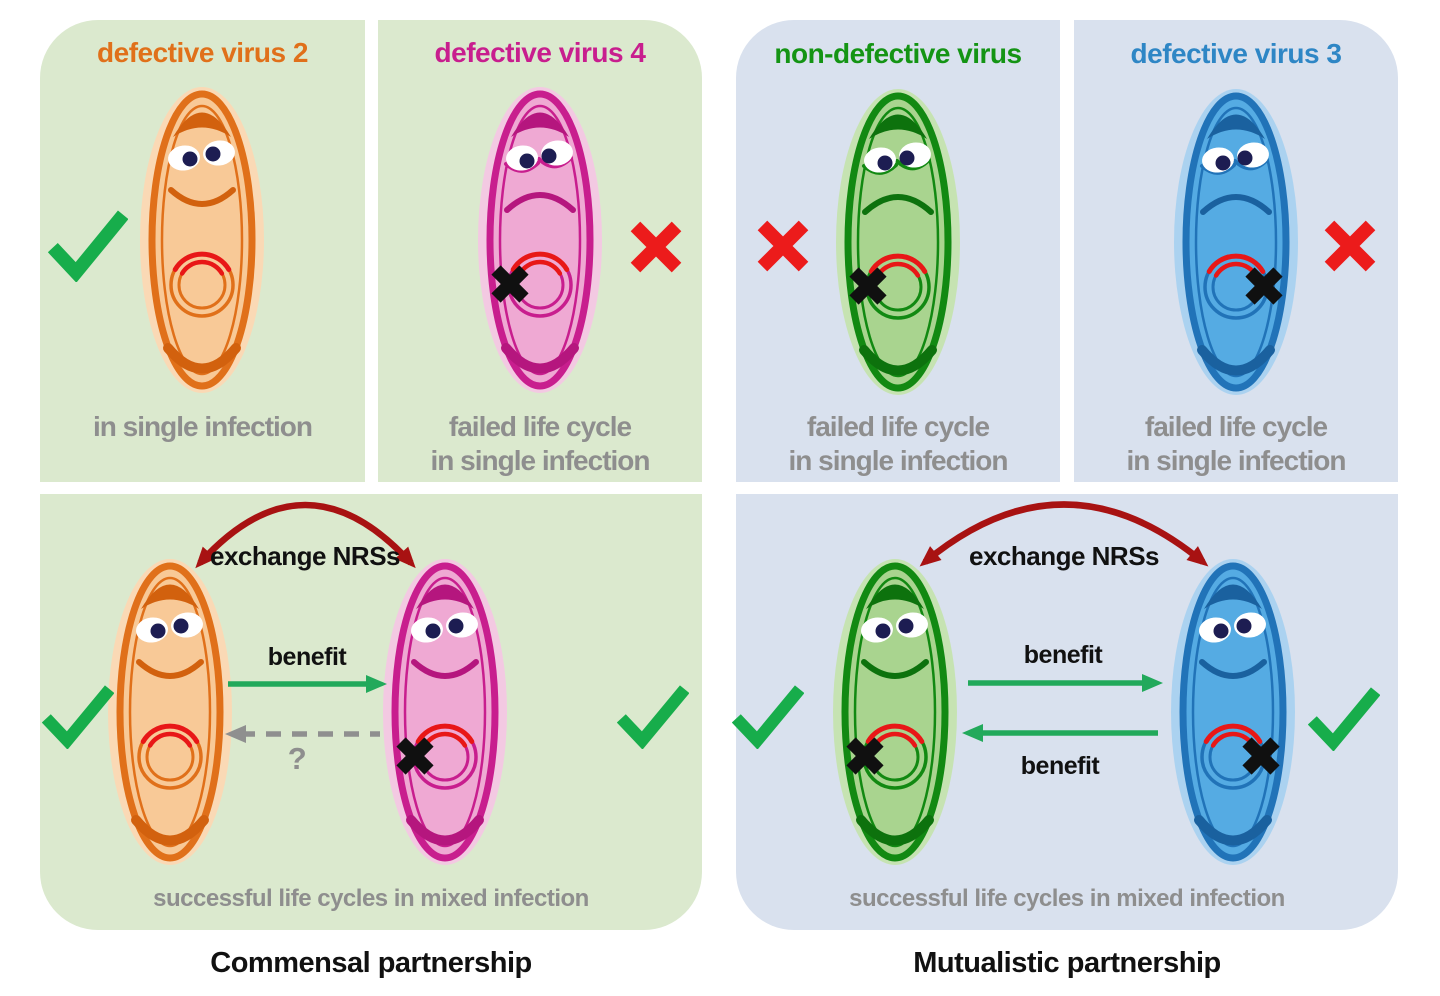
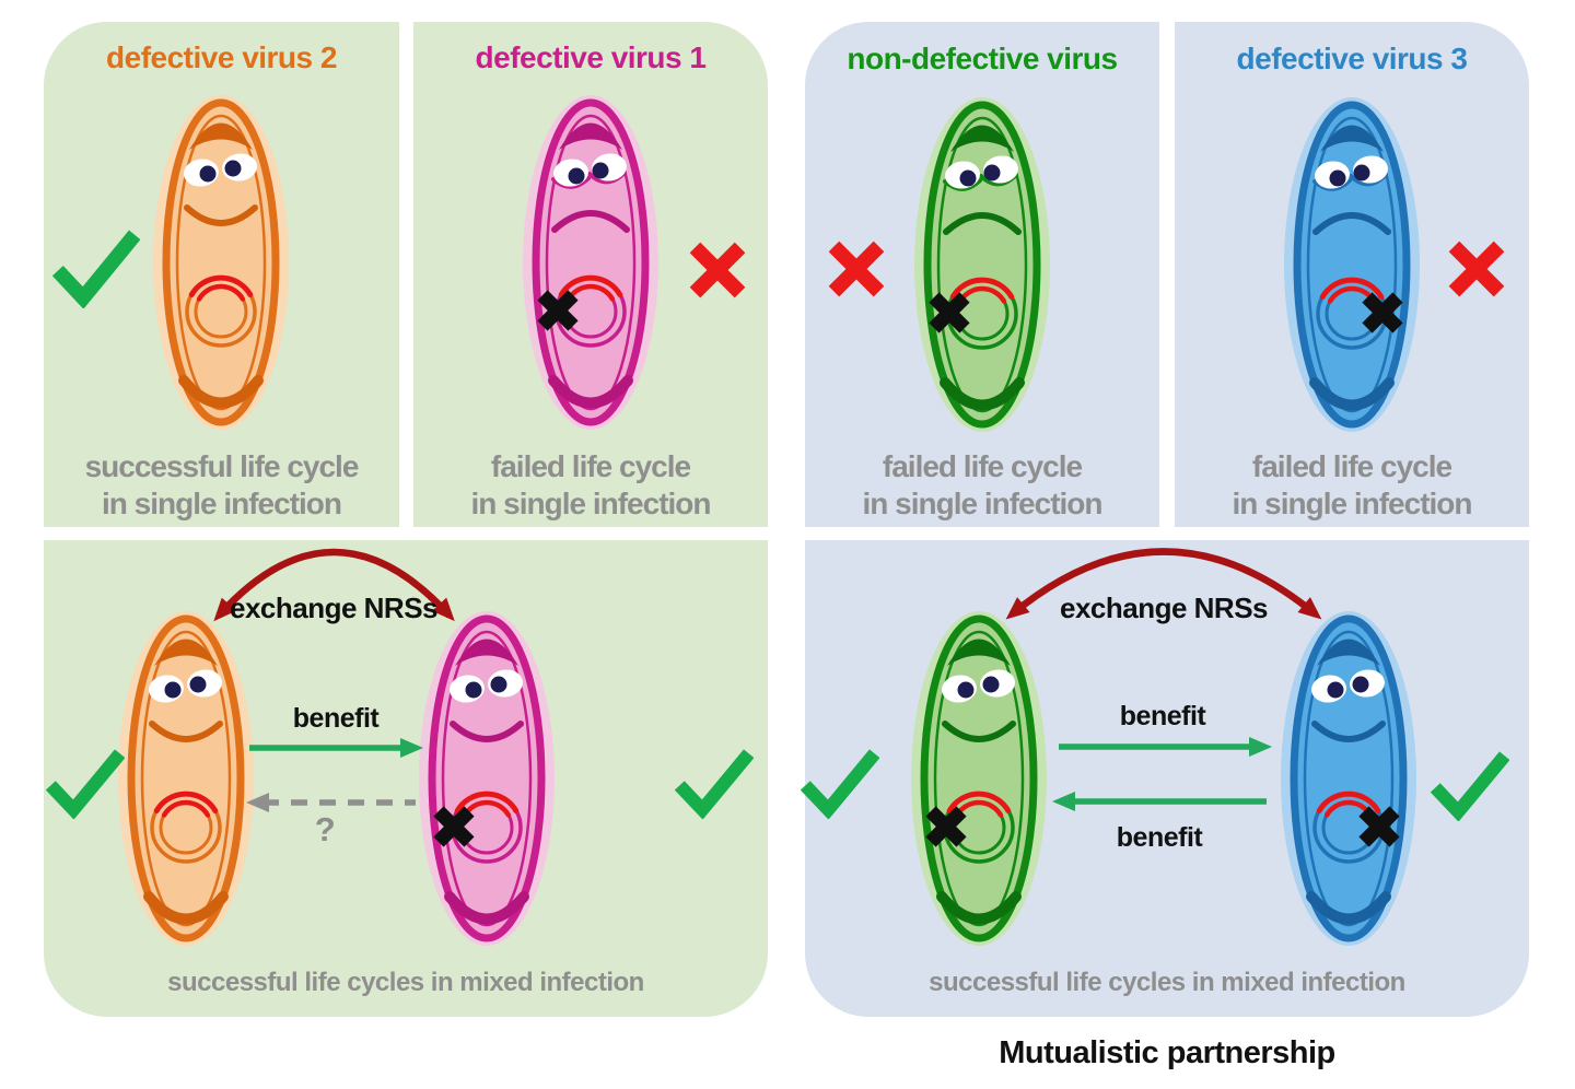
  defective virus 2
- defective virus 4
+ defective virus 1
  non-defective virus
  defective virus 3
+ successful life cycle
  in single infection
  failed life cycle
  in single infection
  failed life cycle
  in single infection
  failed life cycle
  in single infection
  exchange NRSs
  exchange NRSs
  benefit
  ?
  benefit
  benefit
  successful life cycles in mixed infection
  successful life cycles in mixed infection
- Commensal partnership
  Mutualistic partnership
